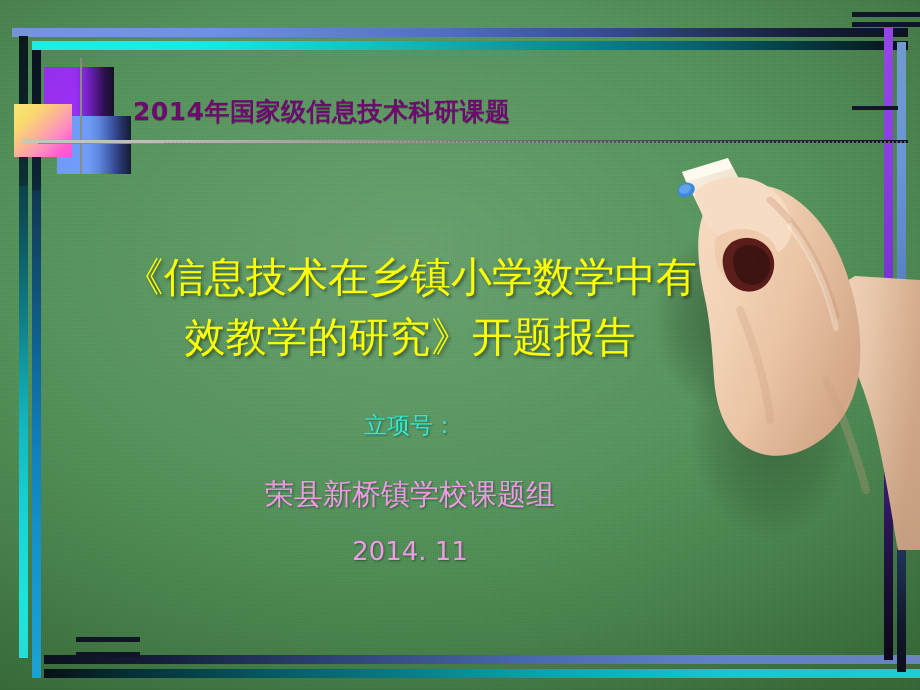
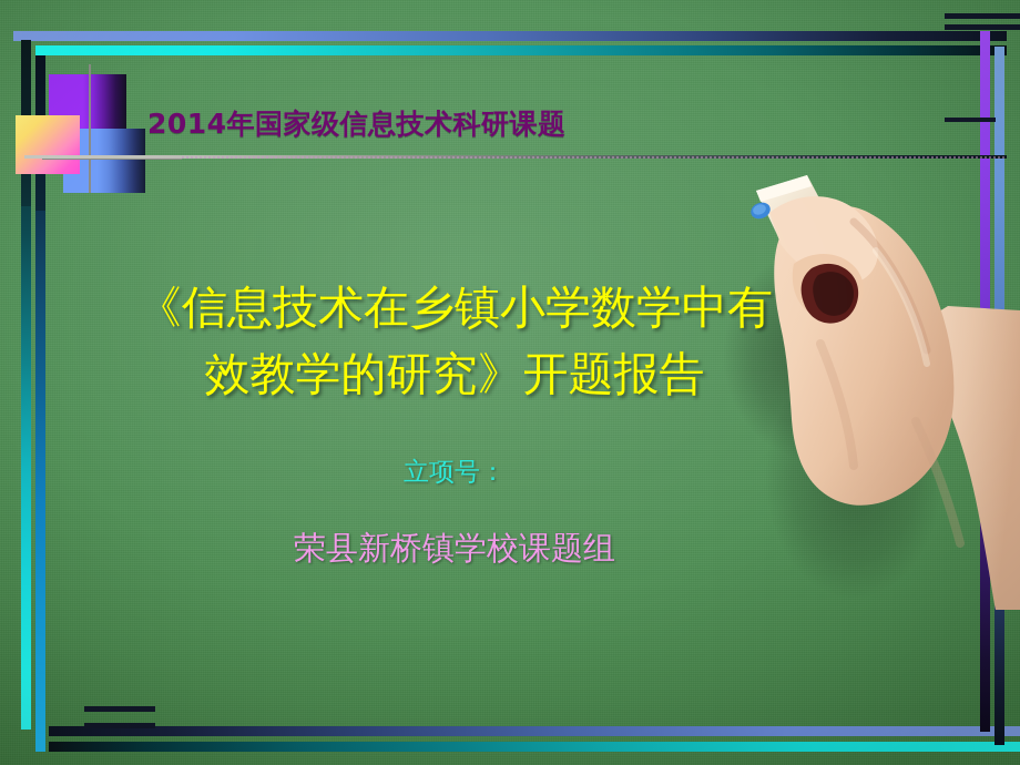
  2014年国家级信息技术科研课题
  《信息技术在乡镇小学数学中有
  效教学的研究》开题报告
  立项号：
  荣县新桥镇学校课题组
- 2014. 11
